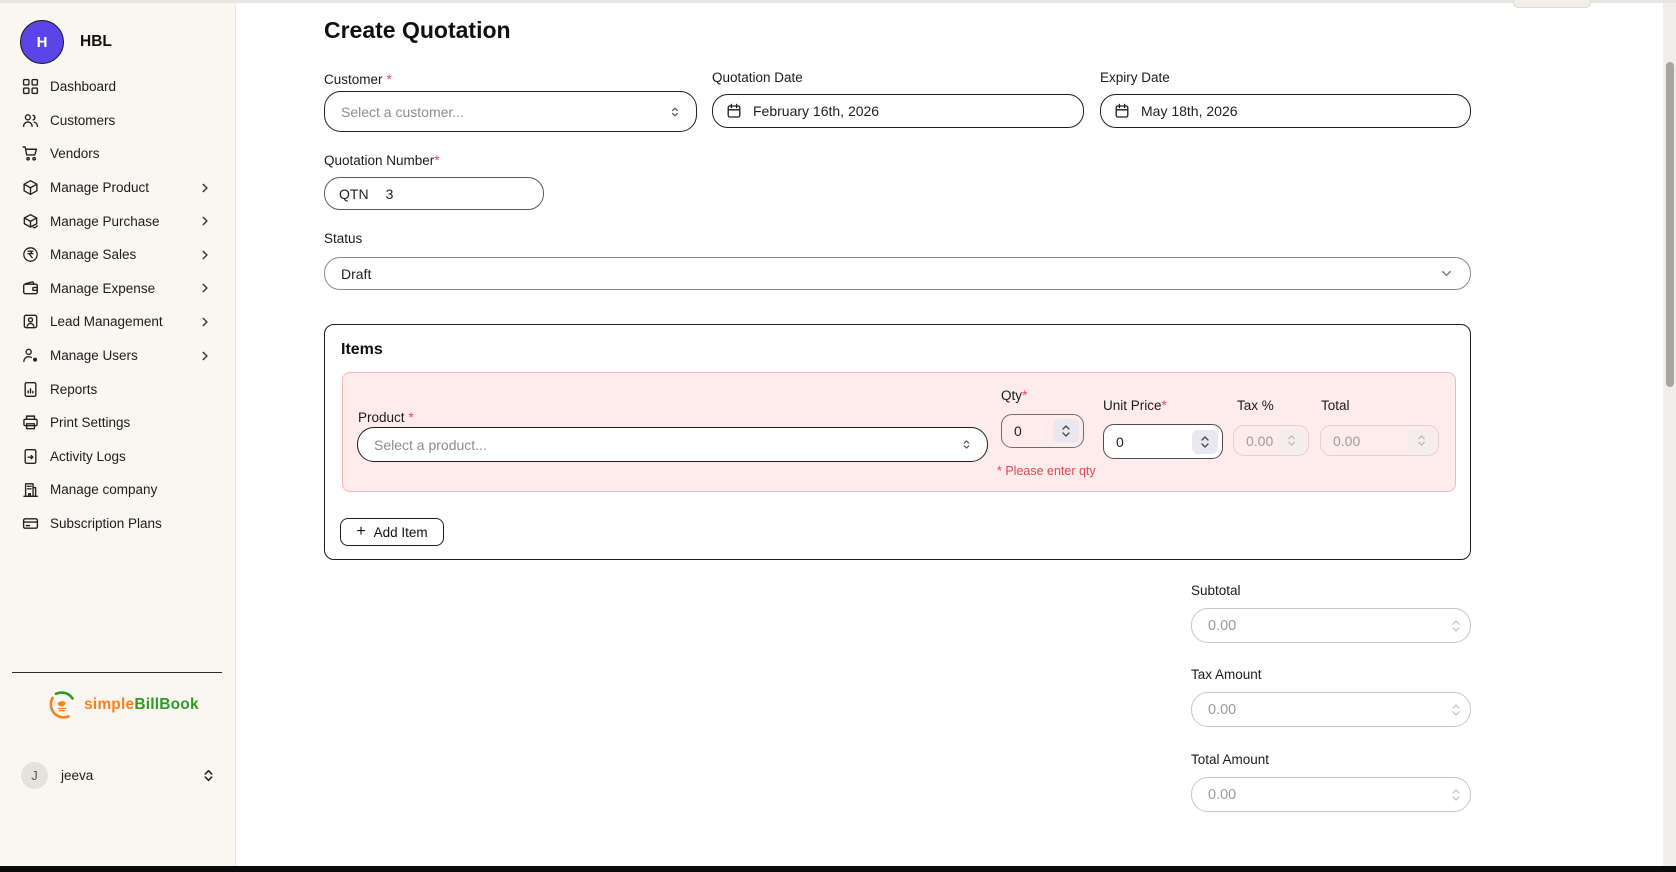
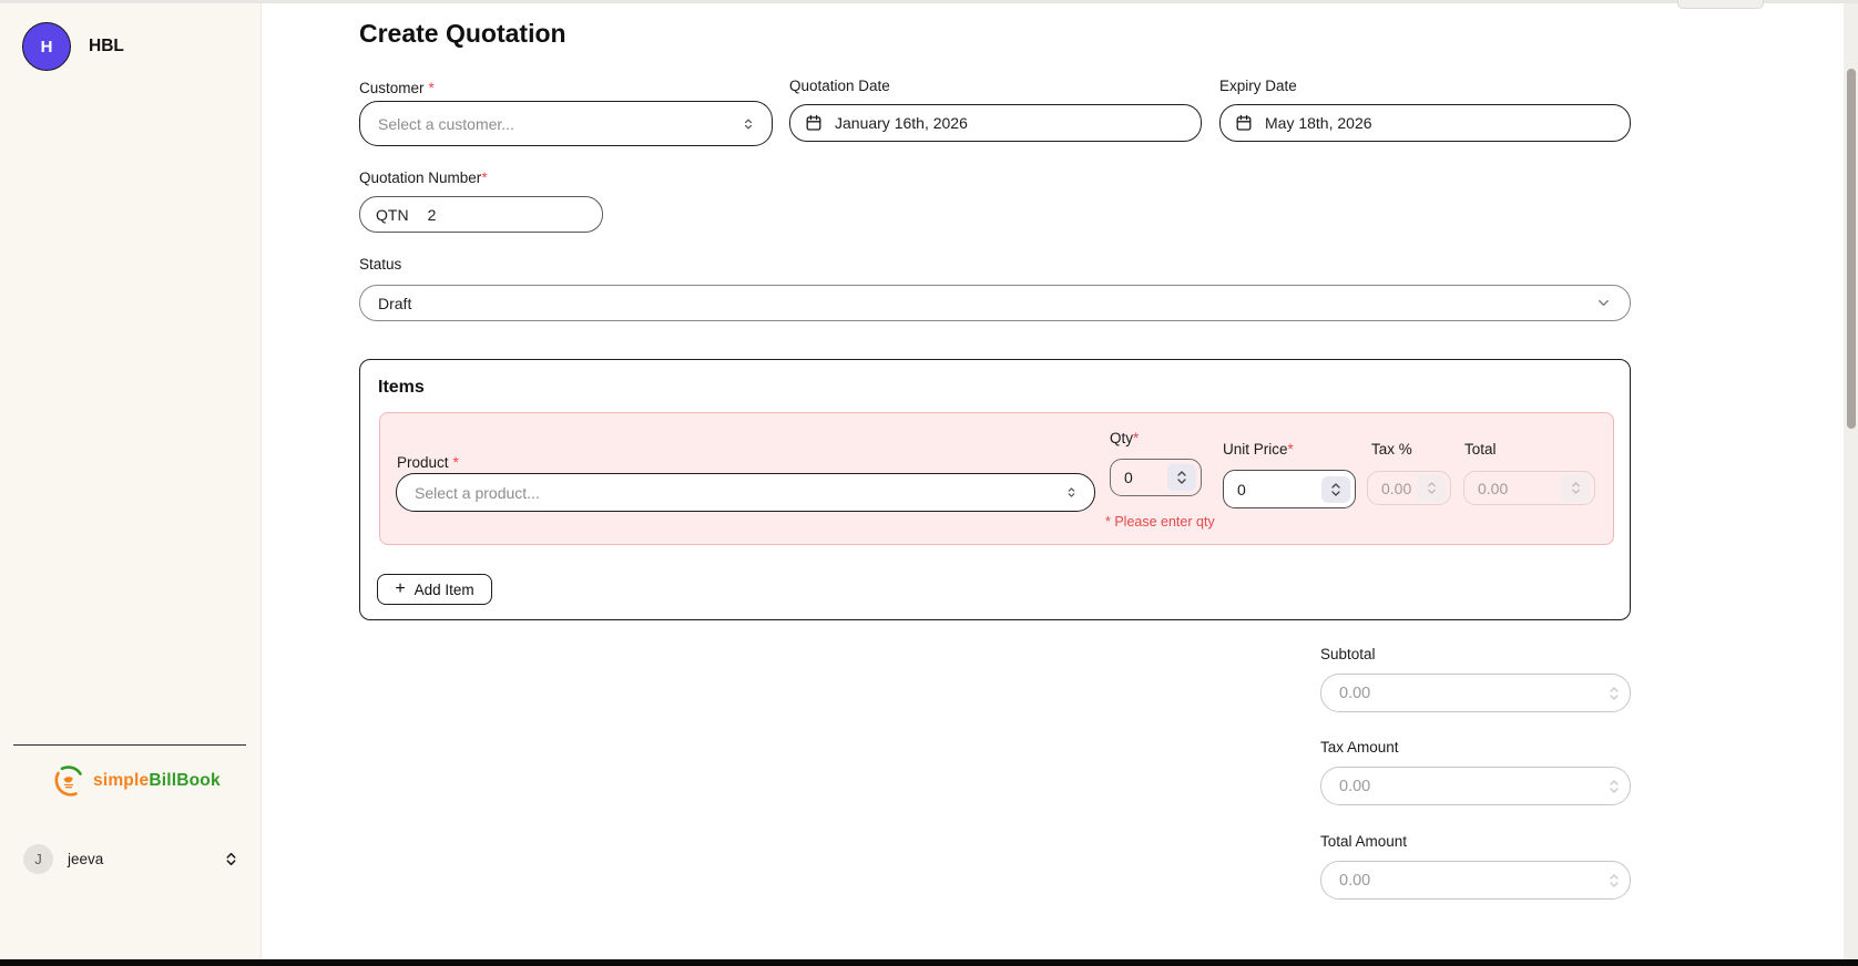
  H
  HBL
- Dashboard
- Customers
- Vendors
- Manage Product
- Manage Purchase
- Manage Sales
- Manage Expense
- Lead Management
- Manage Users
- Reports
- Print Settings
- Activity Logs
- Manage company
- Subscription Plans
  simpleBillBook
  J
  jeeva
  Create Quotation
  Customer *
  Select a customer...
  Quotation Date
- February 16th, 2026
+ January 16th, 2026
  Expiry Date
  May 18th, 2026
  Quotation Number*
  QTN
- 3
+ 2
  Status
  Draft
  Items
  Product *
  Select a product...
  Qty*
  0
  * Please enter qty
  Unit Price*
  0
  Tax %
  0.00
  Total
  0.00
  +
  Add Item
  Subtotal
  0.00
  Tax Amount
  0.00
  Total Amount
  0.00
